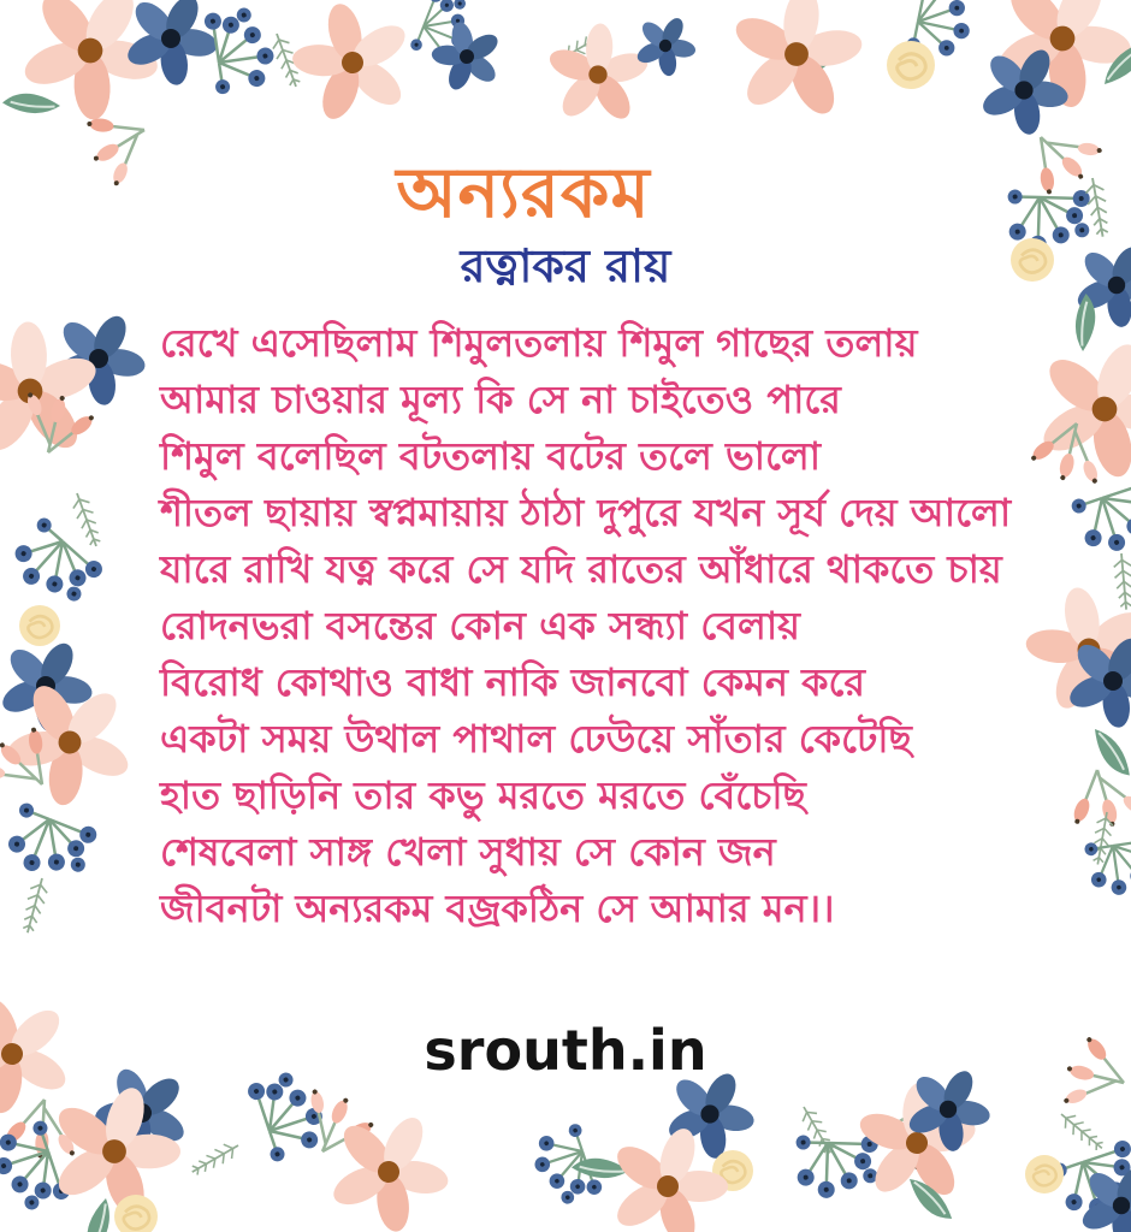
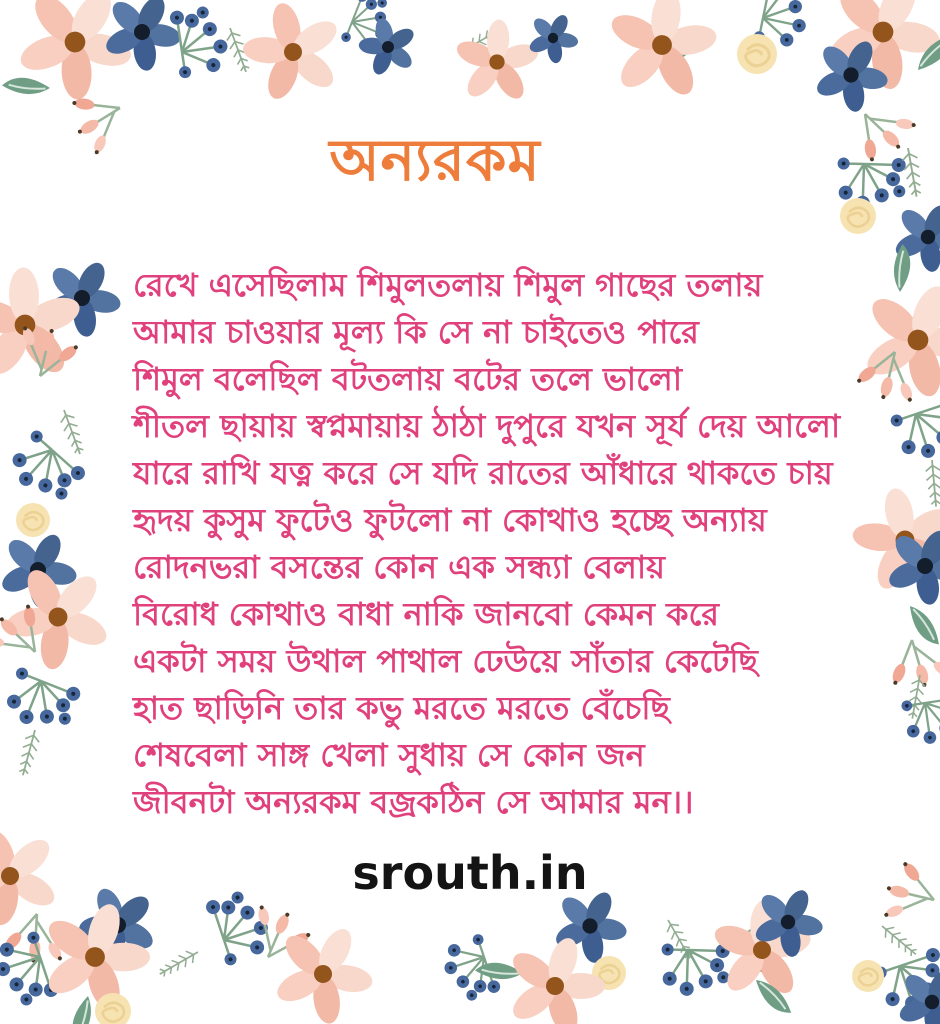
  অন্যরকম
- রত্নাকর রায়
  রেখে এসেছিলাম শিমুলতলায় শিমুল গাছের তলায়
  আমার চাওয়ার মূল্য কি সে না চাইতেও পারে
  শিমুল বলেছিল বটতলায় বটের তলে ভালো
  শীতল ছায়ায় স্বপ্নমায়ায় ঠাঠা দুপুরে যখন সূর্য দেয় আলো
  যারে রাখি যত্ন করে সে যদি রাতের আঁধারে থাকতে চায়
+ হৃদয় কুসুম ফুটেও ফুটলো না কোথাও হচ্ছে অন্যায়
  রোদনভরা বসন্তের কোন এক সন্ধ্যা বেলায়
  বিরোধ কোথাও বাধা নাকি জানবো কেমন করে
  একটা সময় উথাল পাথাল ঢেউয়ে সাঁতার কেটেছি
  হাত ছাড়িনি তার কভু মরতে মরতে বেঁচেছি
  শেষবেলা সাঙ্গ খেলা সুধায় সে কোন জন
  জীবনটা অন্যরকম বজ্রকঠিন সে আমার মন।।
  srouth.in
